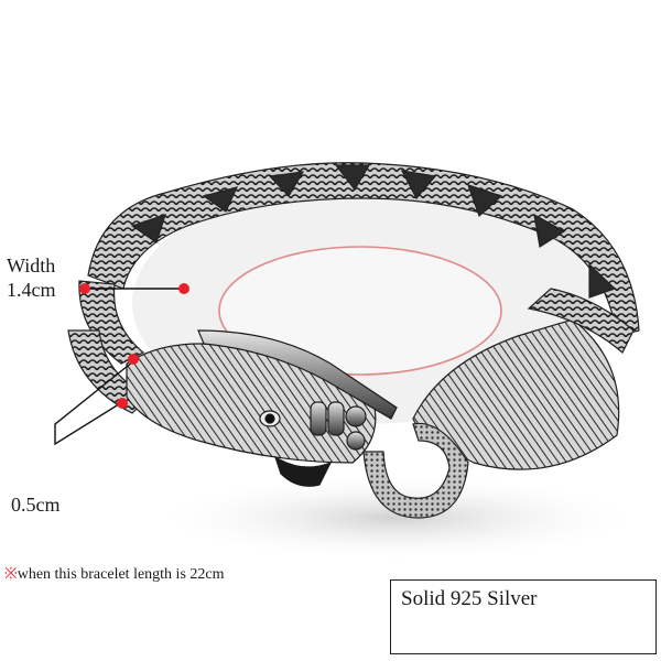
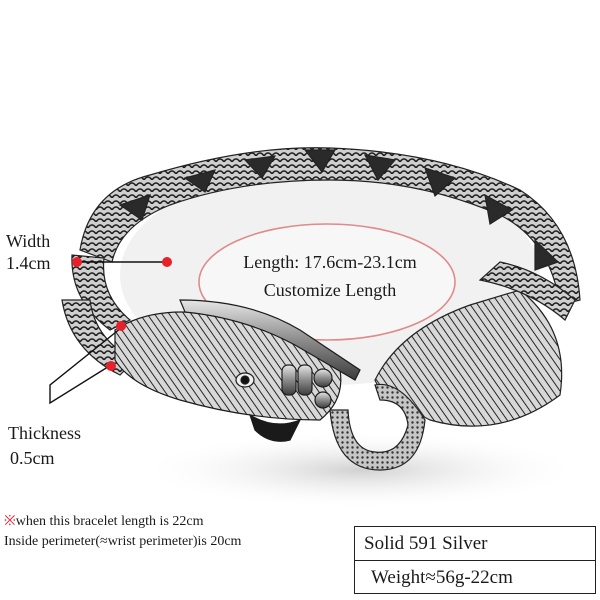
  Width
  1.4cm
+ Length: 17.6cm-23.1cm
+ Customize Length
+ Thickness
  0.5cm
  ※when this bracelet length is 22cm
+ Inside perimeter(≈wrist perimeter)is 20cm
- Solid 925 Silver
+ Solid 591 Silver
+ Weight≈56g-22cm
